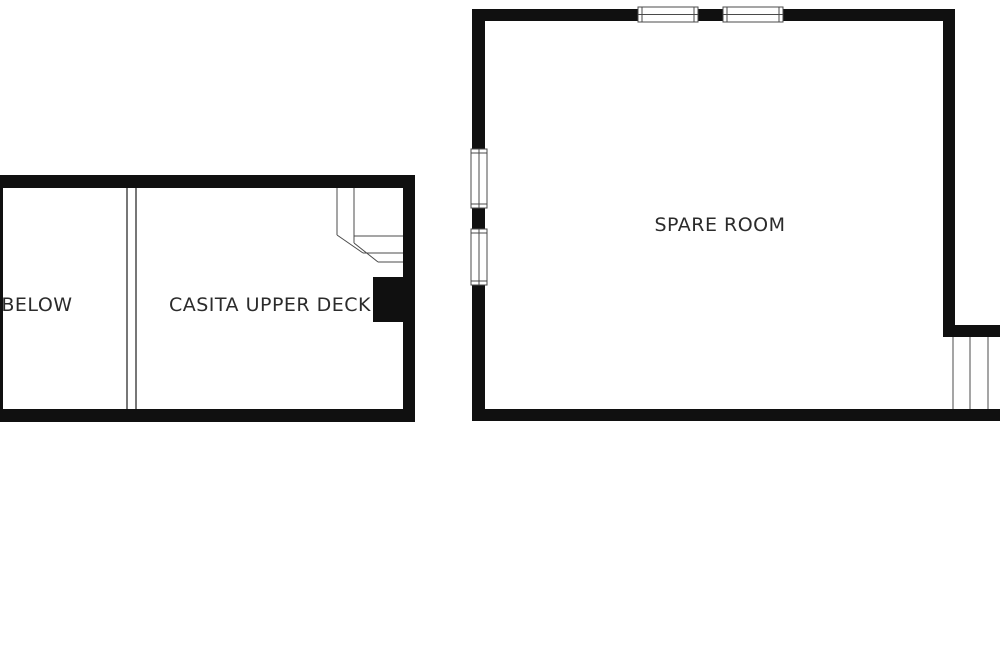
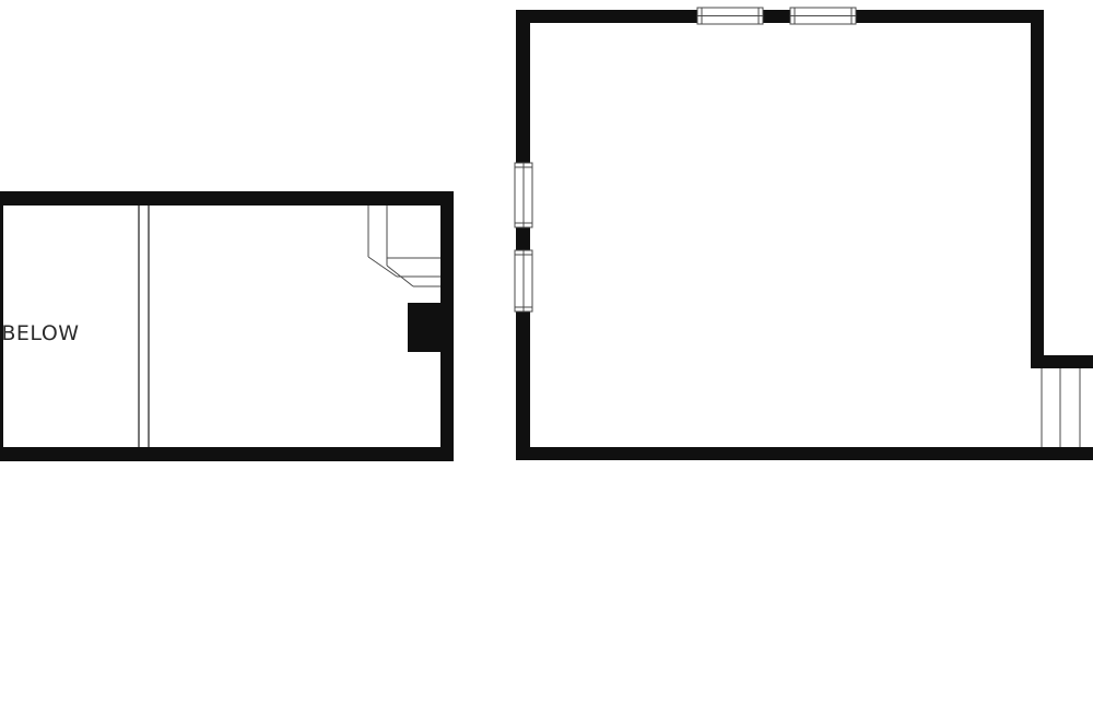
  BELOW
- CASITA UPPER DECK
- SPARE ROOM
